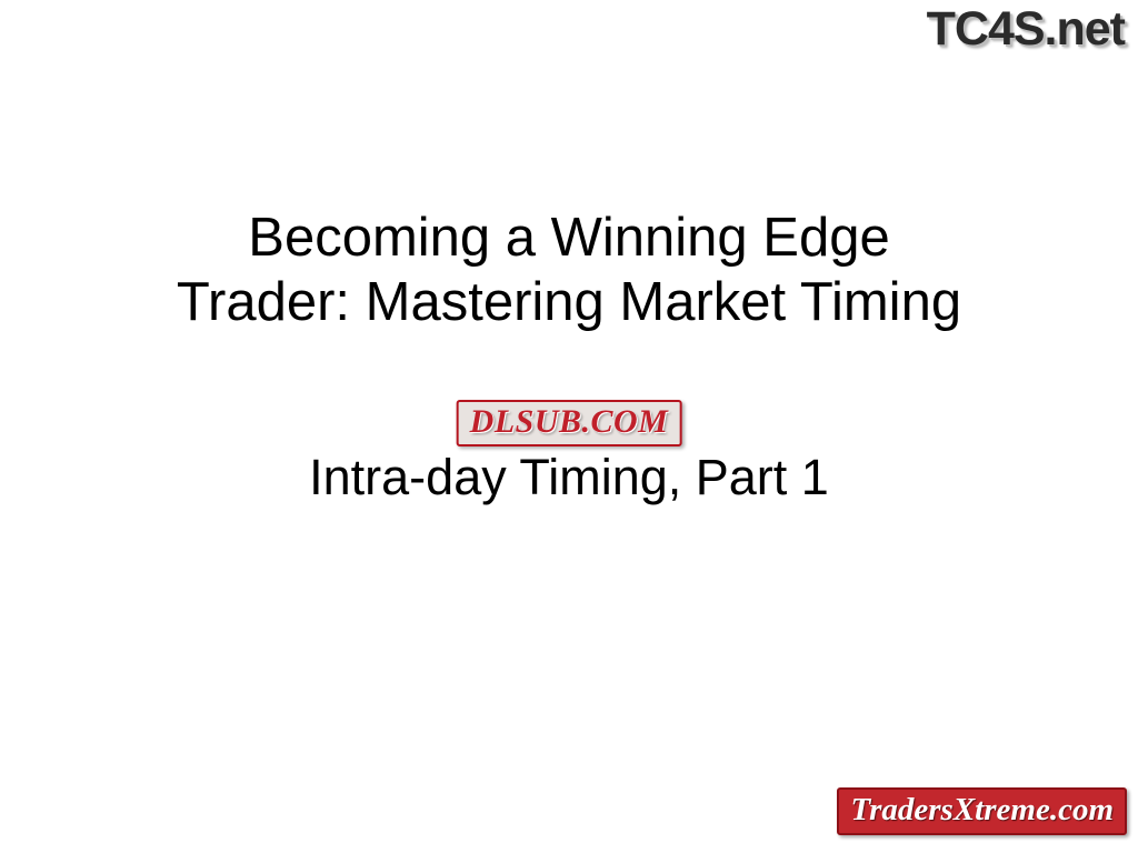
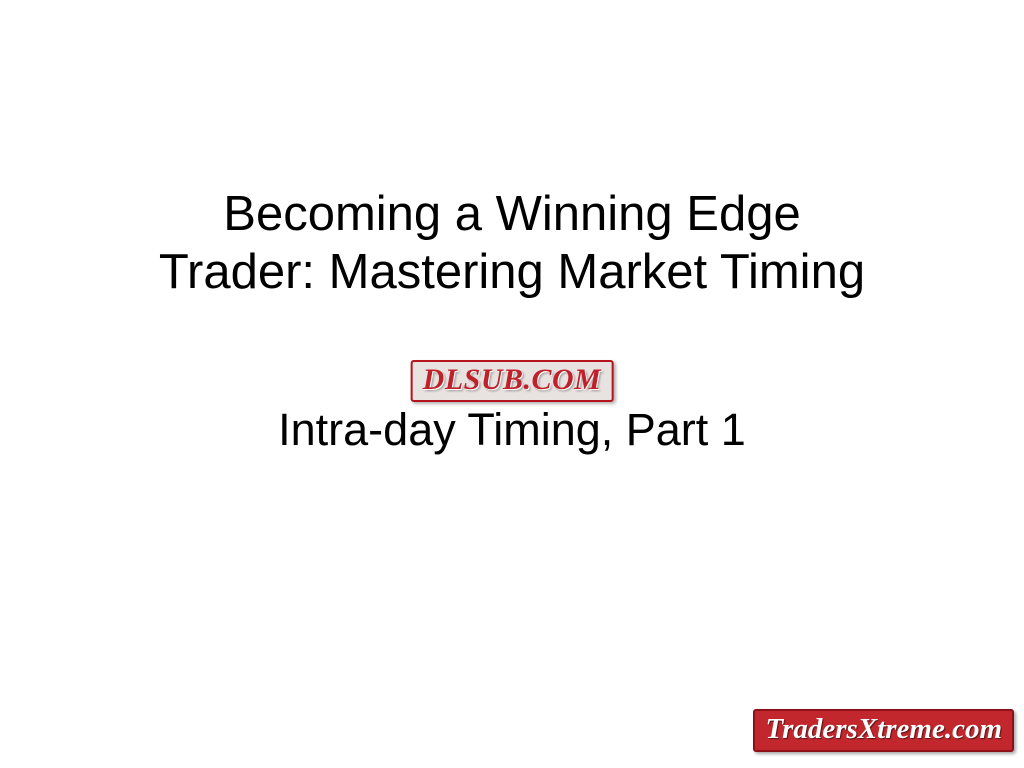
- TC4S.net
  Becoming a Winning Edge
  Trader: Mastering Market Timing
  DLSUB.COM
  Intra-day Timing, Part 1
  TradersXtreme.com
